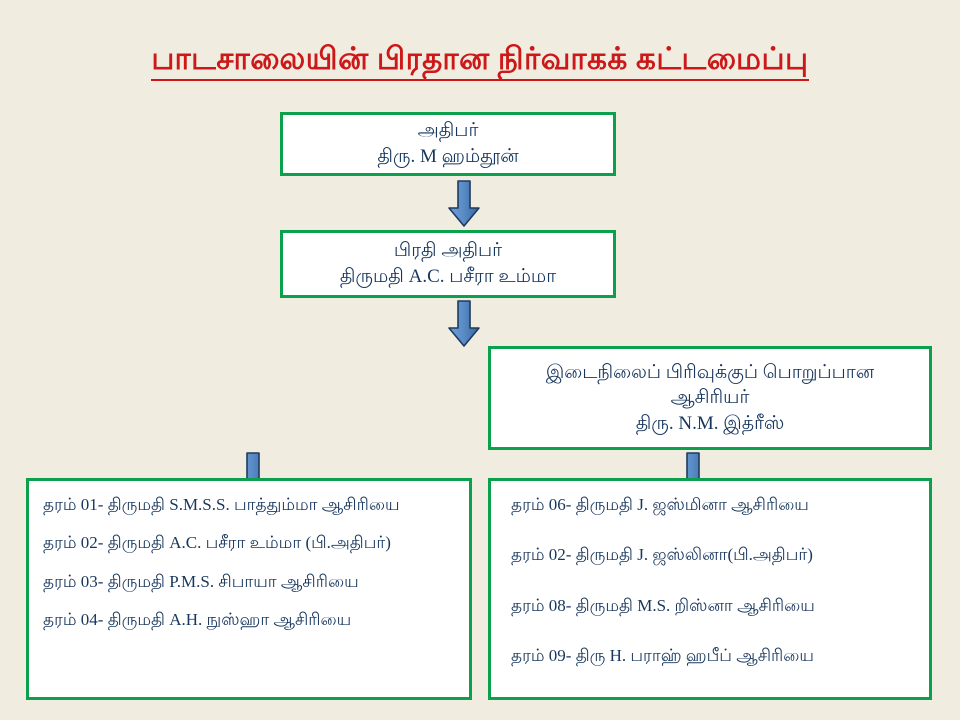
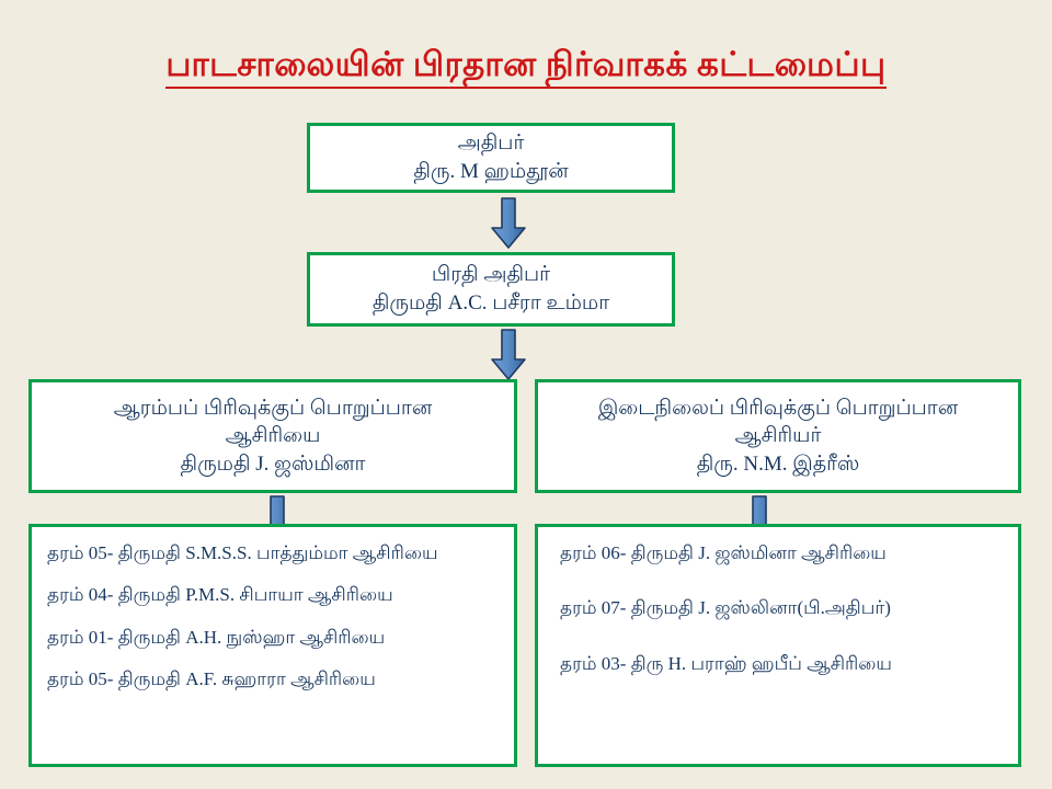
  பாடசாலையின் பிரதான நிர்வாகக் கட்டமைப்பு
  அதிபர்
  திரு. M ஹம்தூன்
  பிரதி அதிபர்
  திருமதி A.C. பசீரா உம்மா
+ ஆரம்பப் பிரிவுக்குப் பொறுப்பான
+ ஆசிரியை
+ திருமதி J. ஜஸ்மினா
  இடைநிலைப் பிரிவுக்குப் பொறுப்பான
  ஆசிரியர்
  திரு. N.M. இத்ரீஸ்
- தரம் 01- திருமதி S.M.S.S. பாத்தும்மா ஆசிரியை
+ தரம் 05- திருமதி S.M.S.S. பாத்தும்மா ஆசிரியை
- தரம் 02- திருமதி A.C. பசீரா உம்மா (பி.அதிபர்)
- தரம் 03- திருமதி P.M.S. சிபாயா ஆசிரியை
+ தரம் 04- திருமதி P.M.S. சிபாயா ஆசிரியை
- தரம் 04- திருமதி A.H. நுஸ்ஹா ஆசிரியை
+ தரம் 01- திருமதி A.H. நுஸ்ஹா ஆசிரியை
+ தரம் 05- திருமதி A.F. சுஹாரா ஆசிரியை
  தரம் 06- திருமதி J. ஜஸ்மினா ஆசிரியை
- தரம் 02- திருமதி J. ஜஸ்லினா(பி.அதிபர்)
+ தரம் 07- திருமதி J. ஜஸ்லினா(பி.அதிபர்)
- தரம் 08- திருமதி M.S. றிஸ்னா ஆசிரியை
- தரம் 09- திரு H. பராஹ் ஹபீப் ஆசிரியை
+ தரம் 03- திரு H. பராஹ் ஹபீப் ஆசிரியை
